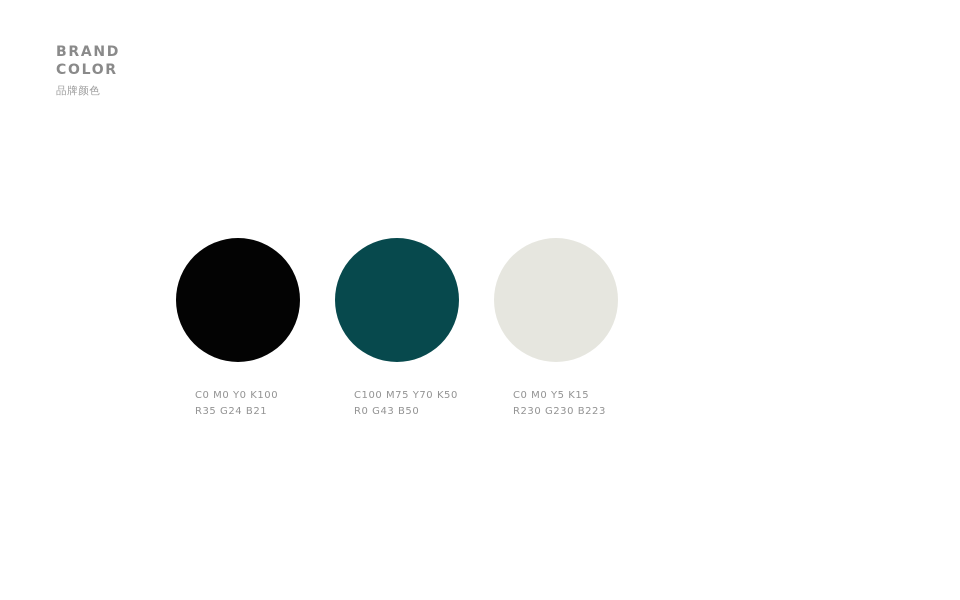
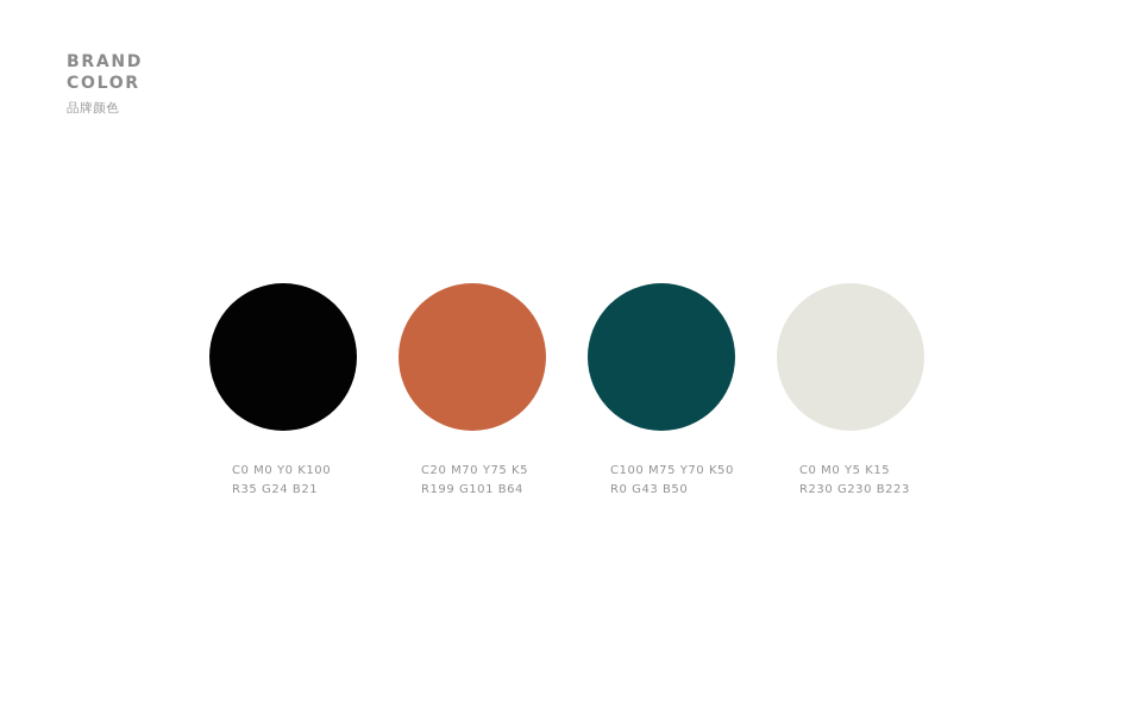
  BRAND
  COLOR
  品牌颜色
  C0 M0 Y0 K100
  R35 G24 B21
+ C20 M70 Y75 K5
+ R199 G101 B64
  C100 M75 Y70 K50
  R0 G43 B50
  C0 M0 Y5 K15
  R230 G230 B223
